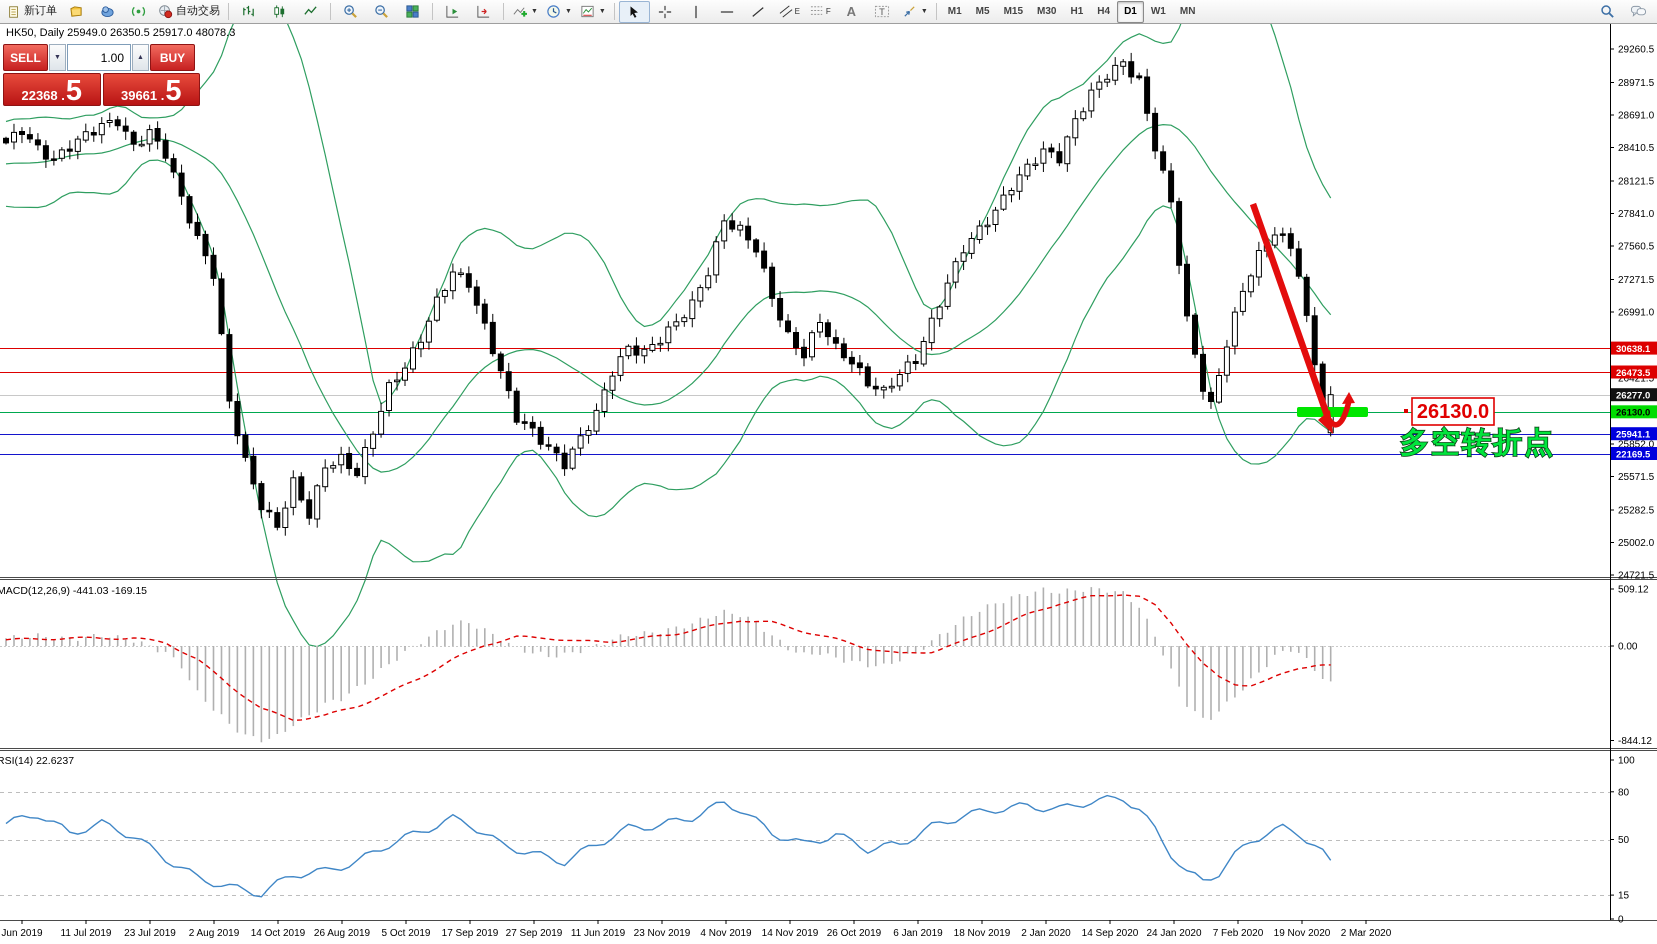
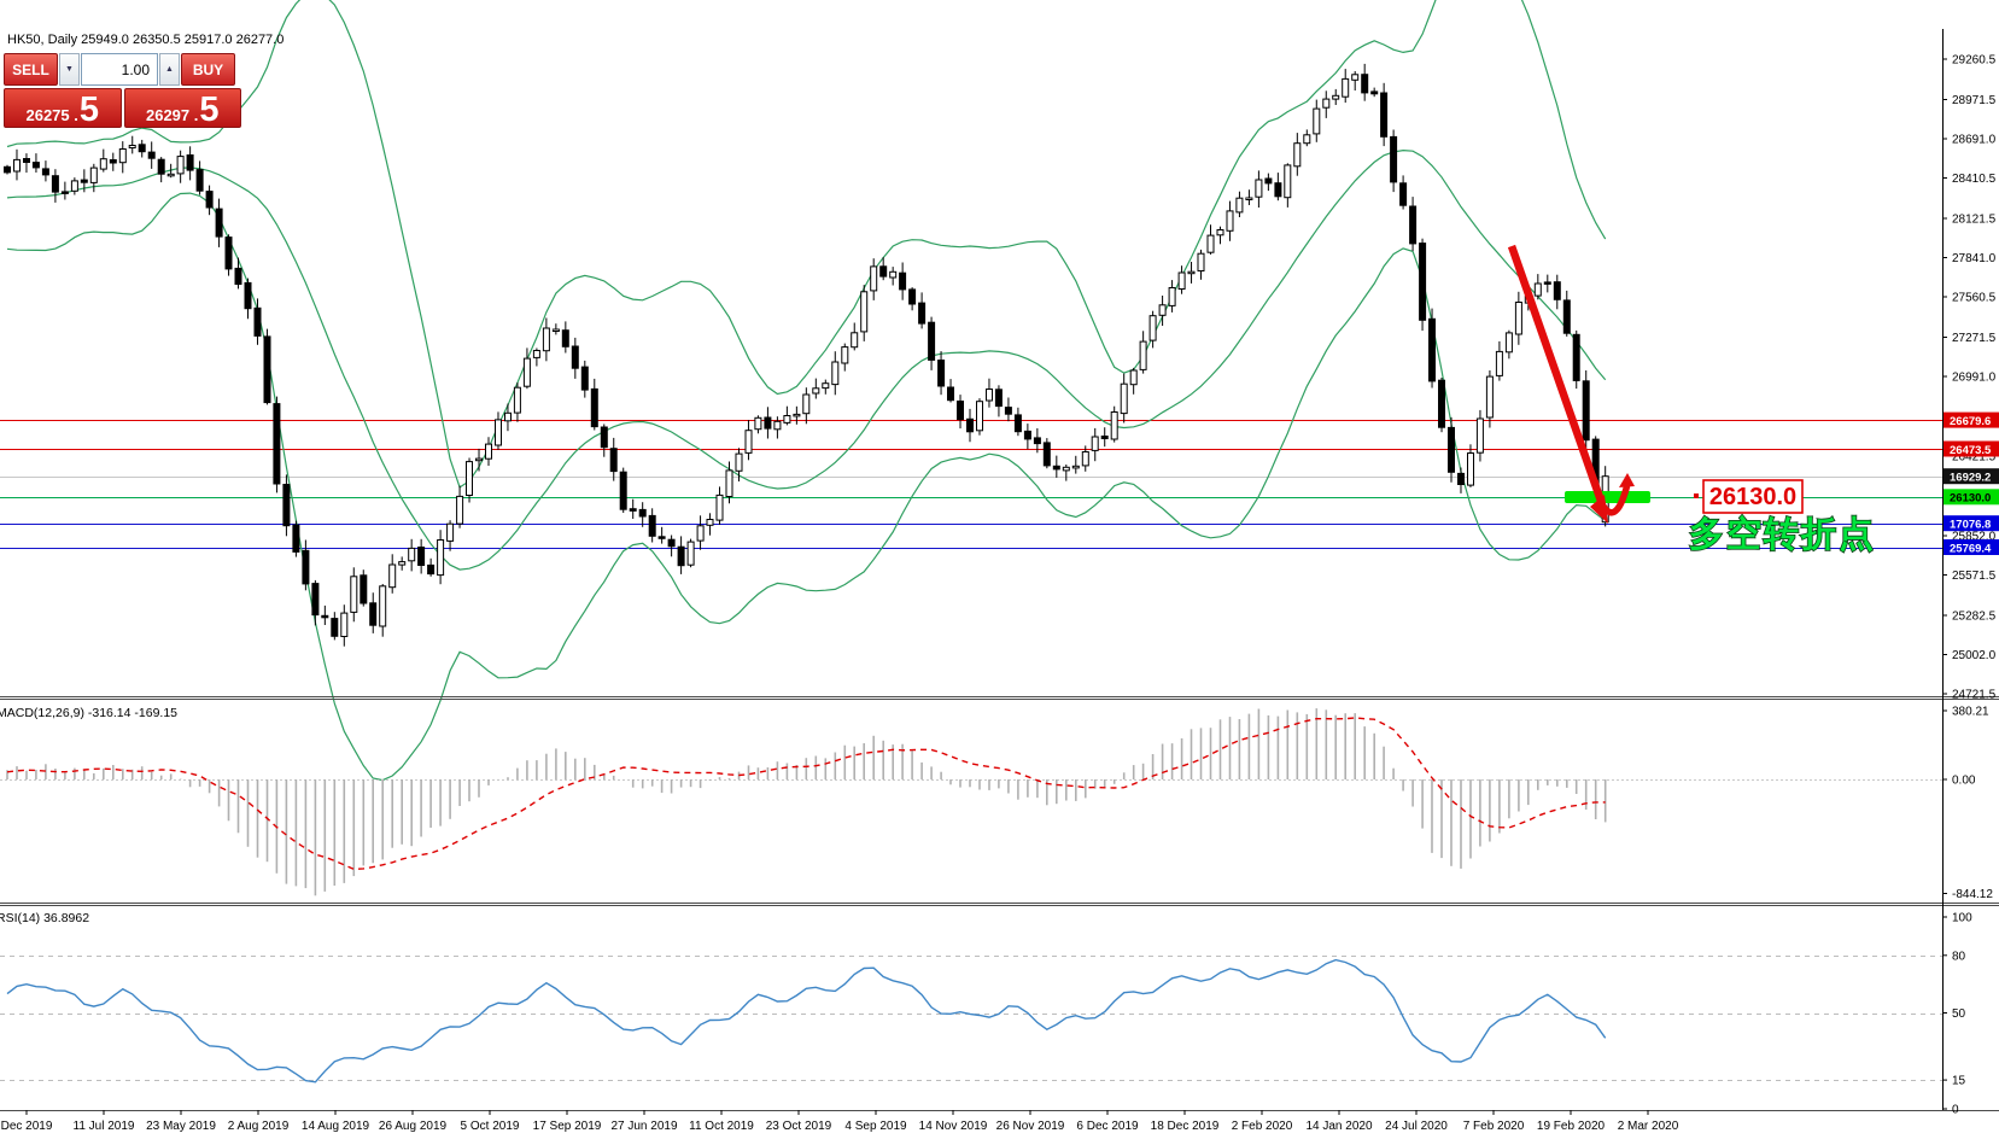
  26130.0
  多空转折点
- MACD(12,26,9) -441.03 -169.15
+ MACD(12,26,9) -316.14 -169.15
- RSI(14) 22.6237
+ RSI(14) 36.8962
  29260.5
  28971.5
  28691.0
  28410.5
  28121.5
  27841.0
  27560.5
  27271.5
  26991.0
  26421.5
  25852.0
  25571.5
  25282.5
  25002.0
  24721.5
- 30638.1
+ 26679.6
  26473.5
- 26277.0
+ 16929.2
  26130.0
- 25941.1
+ 17076.8
- 22169.5
+ 25769.4
- 509.12
+ 380.21
  0.00
  -844.12
  100
  80
  50
  15
  0
- Jun 2019
+ Dec 2019
  11 Jul 2019
- 23 Jul 2019
+ 23 May 2019
  2 Aug 2019
- 14 Oct 2019
+ 14 Aug 2019
  26 Aug 2019
  5 Oct 2019
  17 Sep 2019
- 27 Sep 2019
+ 27 Jun 2019
- 11 Jun 2019
+ 11 Oct 2019
- 23 Nov 2019
+ 23 Oct 2019
- 4 Nov 2019
+ 4 Sep 2019
  14 Nov 2019
- 26 Oct 2019
+ 26 Nov 2019
- 6 Jan 2019
+ 6 Dec 2019
- 18 Nov 2019
+ 18 Dec 2019
- 2 Jan 2020
+ 2 Feb 2020
- 14 Sep 2020
+ 14 Jan 2020
- 24 Jan 2020
+ 24 Jul 2020
  7 Feb 2020
- 19 Nov 2020
+ 19 Feb 2020
  2 Mar 2020
- 新订单
- 自动交易
- E
- F
- A
- T
- M1
- M5
- M15
- M30
- H1
- H4
- D1
- W1
- MN
- HK50, Daily 25949.0 26350.5 25917.0 48078.3
+ HK50, Daily 25949.0 26350.5 25917.0 26277.0
  SELL
  1.00
  BUY
- 22368 .
+ 26275 .
  5
- 39661 .
+ 26297 .
  5
